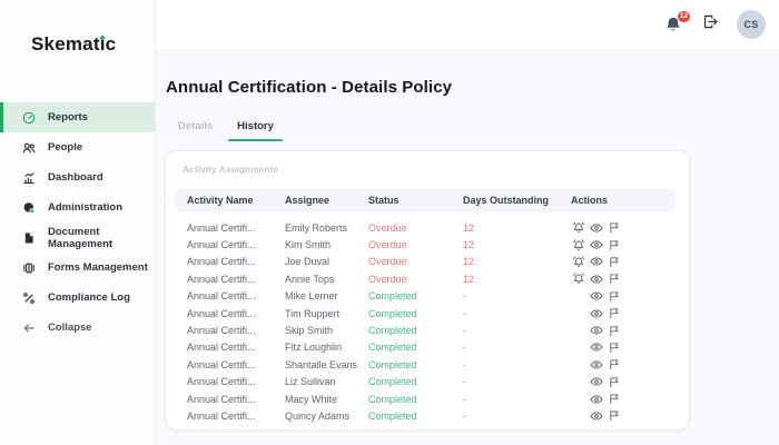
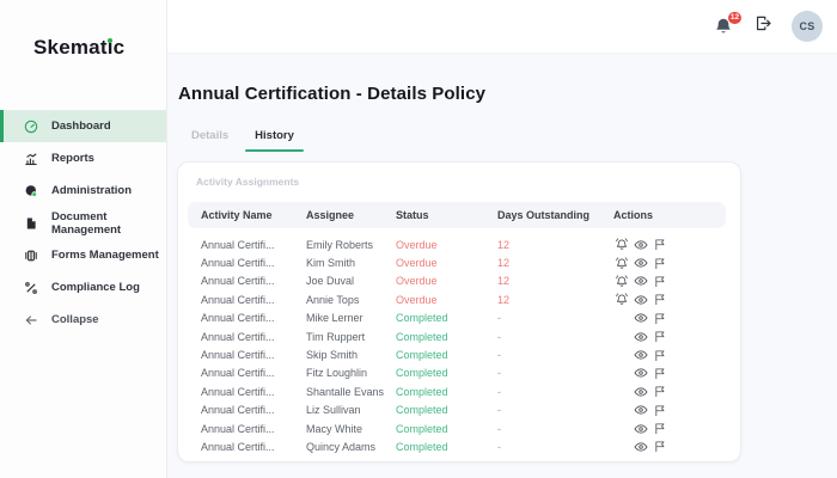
  Skematıc
- Reports
+ Dashboard
- People
- Dashboard
+ Reports
  Administration
  Document Management
  Forms Management
  Compliance Log
  Collapse
  CS
  Annual Certification - Details Policy
  Details
  History
  Activity Assignments
  Activity Name
  Assignee
  Status
  Days Outstanding
  Actions
  Annual Certifi...
  Emily Roberts
  Overdue
  12
  Annual Certifi...
  Kim Smith
  Overdue
  12
  Annual Certifi...
  Joe Duval
  Overdue
  12
  Annual Certifi...
  Annie Tops
  Overdue
  12
  Annual Certifi...
  Mike Lerner
  Completed
  -
  Annual Certifi...
  Tim Ruppert
  Completed
  -
  Annual Certifi...
  Skip Smith
  Completed
  -
  Annual Certifi...
  Fitz Loughlin
  Completed
  -
  Annual Certifi...
  Shantalle Evans
  Completed
  -
  Annual Certifi...
  Liz Sullivan
  Completed
  -
  Annual Certifi...
  Macy White
  Completed
  -
  Annual Certifi...
  Quincy Adams
  Completed
  -
